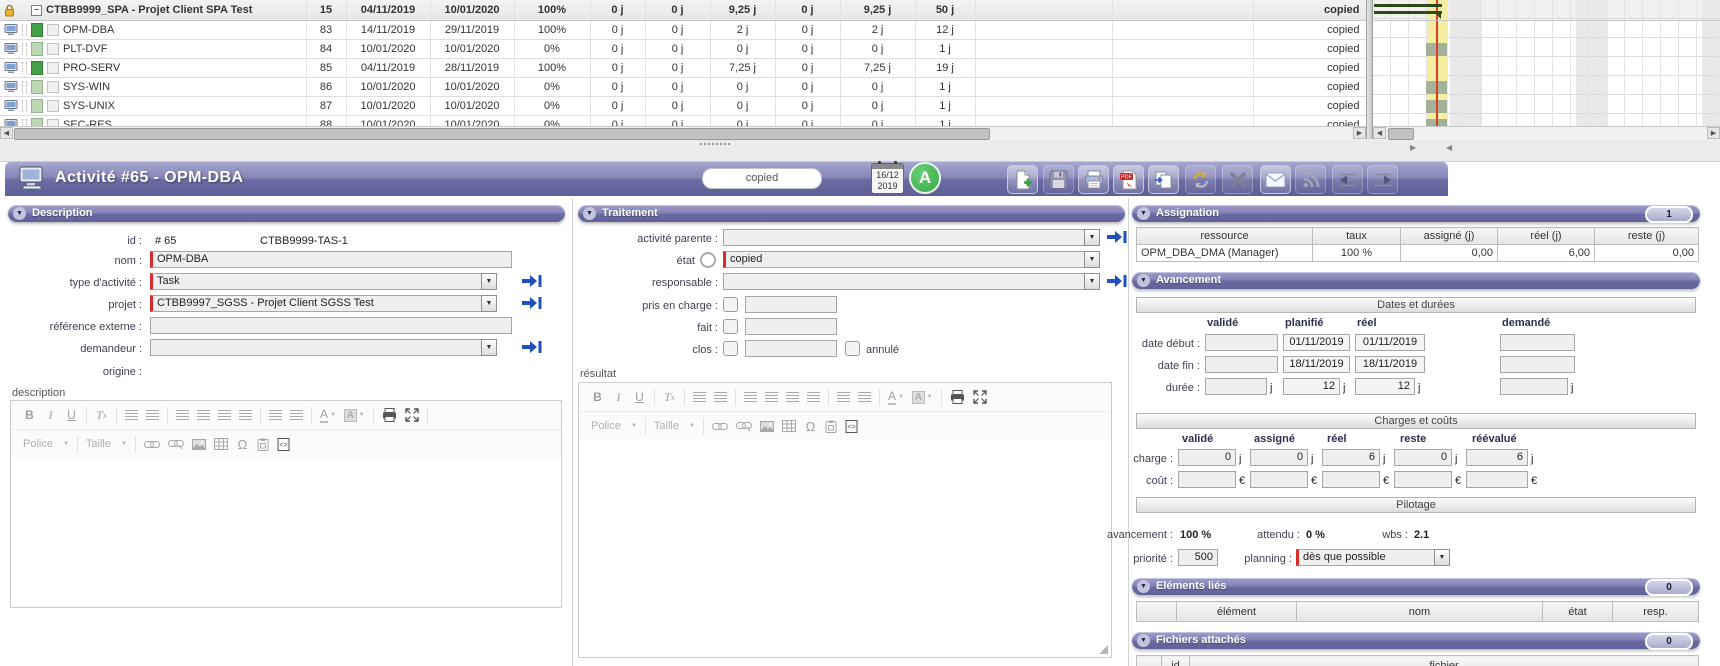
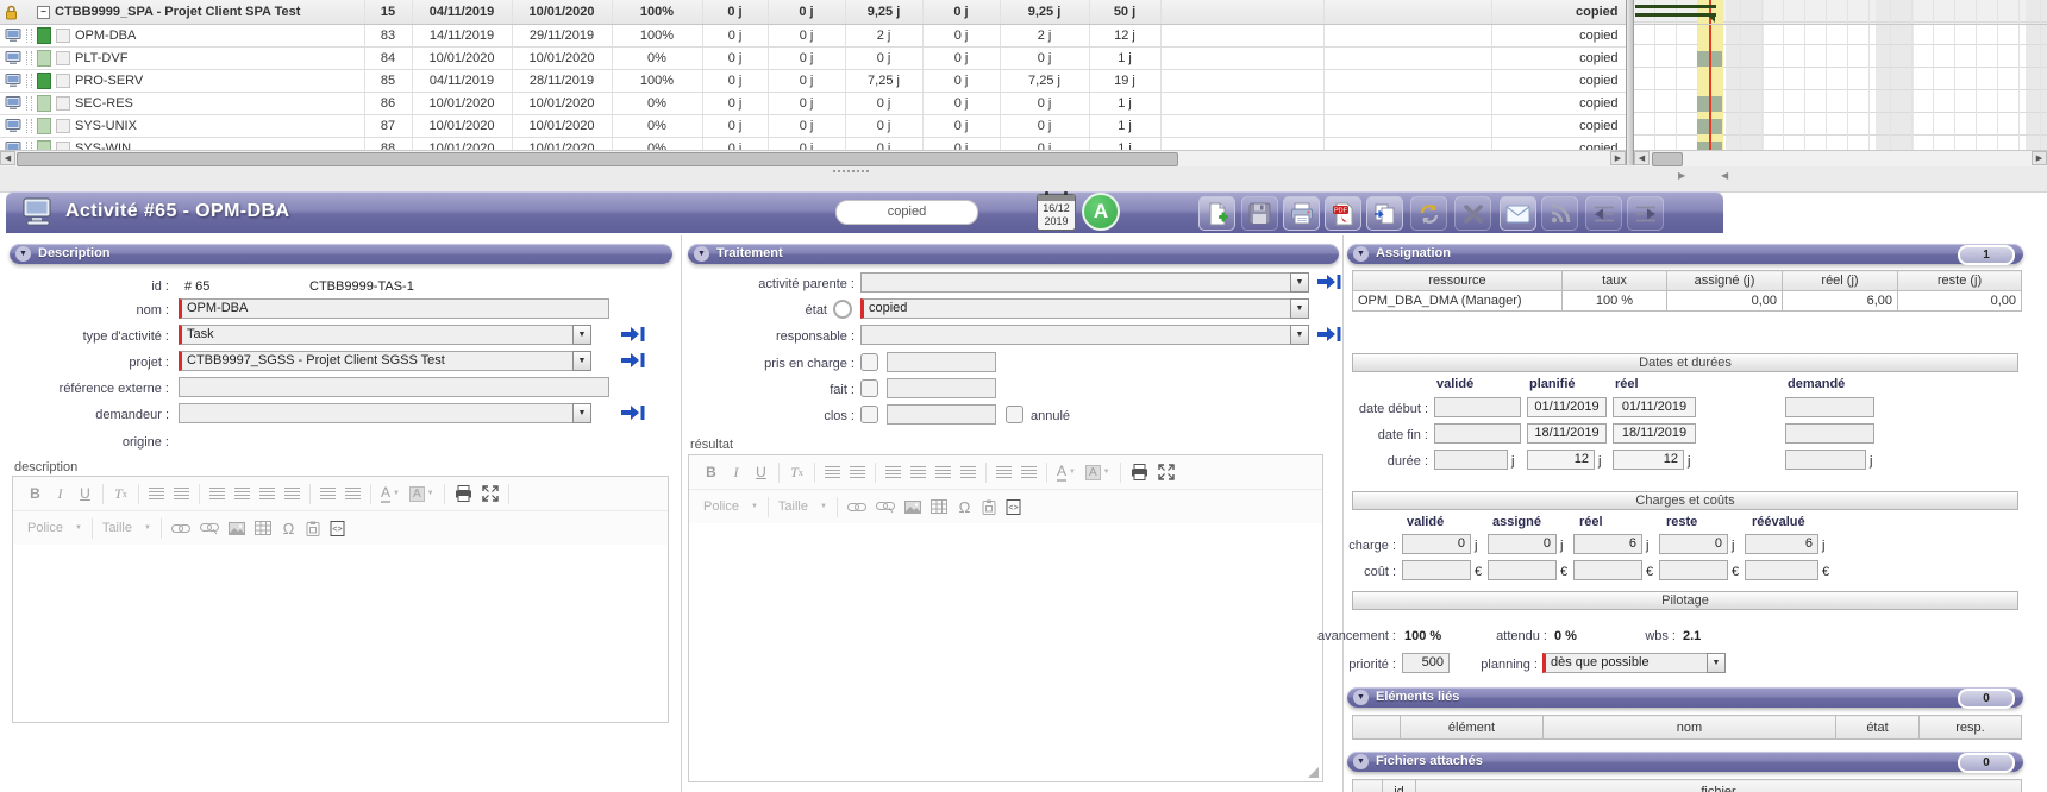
  − CTBB9999_SPA - Projet Client SPA Test	15	04/11/2019	10/01/2020	100%	0 j	0 j	9,25 j	0 j	9,25 j	50 j			copied
  OPM-DBA	83	14/11/2019	29/11/2019	100%	0 j	0 j	2 j	0 j	2 j	12 j			copied
  PLT-DVF	84	10/01/2020	10/01/2020	0%	0 j	0 j	0 j	0 j	0 j	1 j			copied
  PRO-SERV	85	04/11/2019	28/11/2019	100%	0 j	0 j	7,25 j	0 j	7,25 j	19 j			copied
- SYS-WIN	86	10/01/2020	10/01/2020	0%	0 j	0 j	0 j	0 j	0 j	1 j			copied
+ SEC-RES	86	10/01/2020	10/01/2020	0%	0 j	0 j	0 j	0 j	0 j	1 j			copied
  SYS-UNIX	87	10/01/2020	10/01/2020	0%	0 j	0 j	0 j	0 j	0 j	1 j			copied
- SEC-RES	88	10/01/2020	10/01/2020	0%	0 j	0 j	0 j	0 j	0 j	1 j			copied
+ SYS-WIN	88	10/01/2020	10/01/2020	0%	0 j	0 j	0 j	0 j	0 j	1 j			copied
  ▶
  ◀
  Activité #65 - OPM-DBA
  copied
  16/12
  2019
  A
  Description
  id :
  # 65
  CTBB9999-TAS-1
  nom :
  OPM-DBA
  type d'activité :
  Task
  projet :
  CTBB9997_SGSS - Projet Client SGSS Test
  référence externe :
  demandeur :
  origine :
  description
  B
  I
  U
  T
  x
  A
  A
  Police
  Taille
  Ω
  <>
  Traitement
  activité parente :
  état
  copied
  responsable :
  pris en charge :
  fait :
  clos :
  annulé
  résultat
  B
  I
  U
  T
  x
  A
  A
  Police
  Taille
  Ω
  <>
  Assignation
  1
  ressource	taux	assigné (j)	réel (j)	reste (j)
  OPM_DBA_DMA (Manager)	100 %	0,00	6,00	0,00
- Avancement
  Dates et durées
  validé
  planifié
  réel
  demandé
  date début :
  01/11/2019
  01/11/2019
  date fin :
  18/11/2019
  18/11/2019
  durée :
  j
  12
  j
  12
  j
  j
  Charges et coûts
  validé
  assigné
  réel
  reste
  réévalué
  charge :
  0
  j
  0
  j
  6
  j
  0
  j
  6
  j
  coût :
  €
  €
  €
  €
  €
  Pilotage
  avancement :
  100 %
  attendu :
  0 %
  wbs :
  2.1
  priorité :
  500
  planning :
  dès que possible
  Eléments liés
  0
  	élément	nom	état	resp.
  Fichiers attachés
  0
